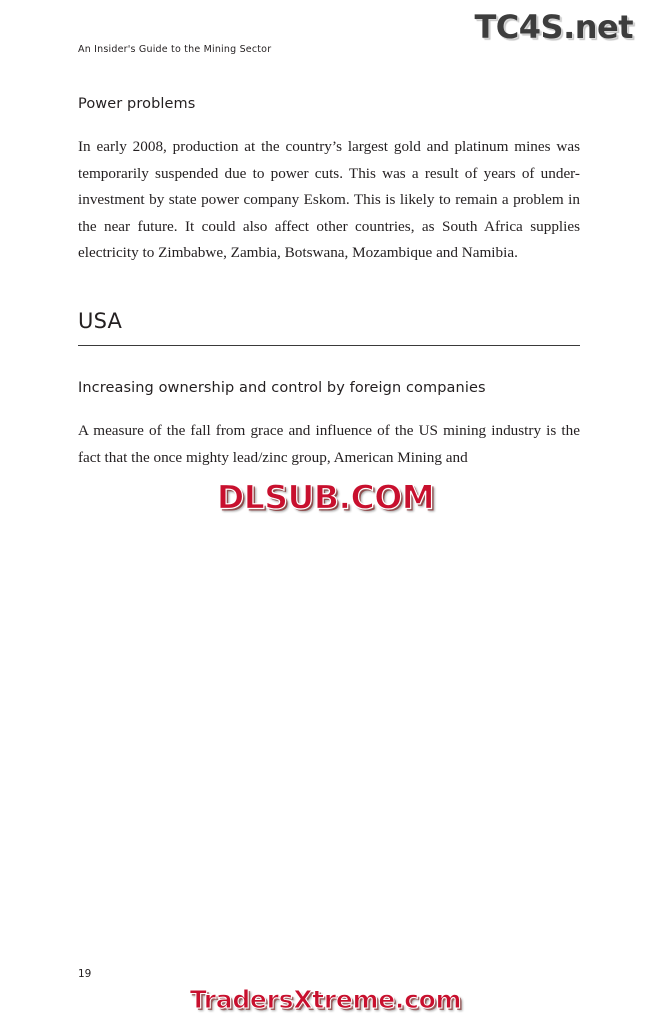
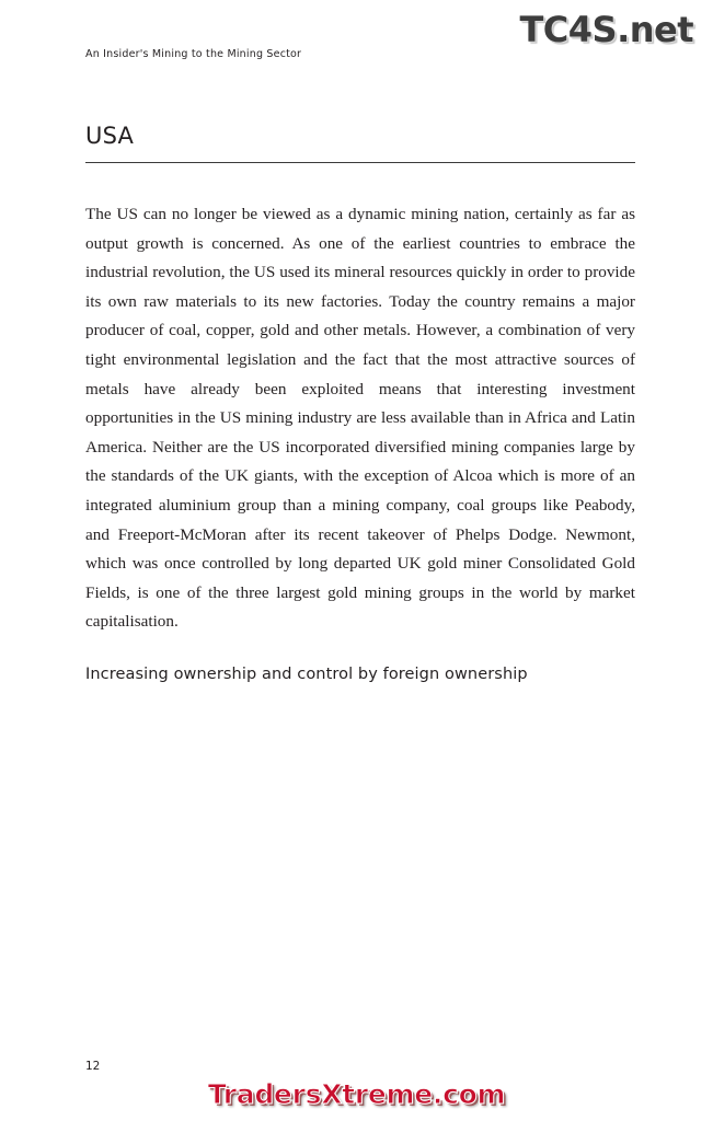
- An Insider's Guide to the Mining Sector
+ An Insider's Mining to the Mining Sector
- Power problems
- In early 2008, production at the country’s largest gold and platinum mines was temporarily suspended due to power cuts. This was a result of years of under-investment by state power company Eskom. This is likely to remain a problem in the near future. It could also affect other countries, as South Africa supplies electricity to Zimbabwe, Zambia, Botswana, Mozambique and Namibia.
  USA
+ The US can no longer be viewed as a dynamic mining nation, certainly as far as output growth is concerned. As one of the earliest countries to embrace the industrial revolution, the US used its mineral resources quickly in order to provide its own raw materials to its new factories. Today the country remains a major producer of coal, copper, gold and other metals. However, a combination of very tight environmental legislation and the fact that the most attractive sources of metals have already been exploited means that interesting investment opportunities in the US mining industry are less available than in Africa and Latin America. Neither are the US incorporated diversified mining companies large by the standards of the UK giants, with the exception of Alcoa which is more of an integrated aluminium group than a mining company, coal groups like Peabody, and Freeport-McMoran after its recent takeover of Phelps Dodge. Newmont, which was once controlled by long departed UK gold miner Consolidated Gold Fields, is one of the three largest gold mining groups in the world by market capitalisation.
- Increasing ownership and control by foreign companies
+ Increasing ownership and control by foreign ownership
- A measure of the fall from grace and influence of the US mining industry is the fact that the once mighty lead/zinc group, American Mining and
- 19
+ 12
  TC4S.net
- DLSUB.COM
  TradersXtreme.com
